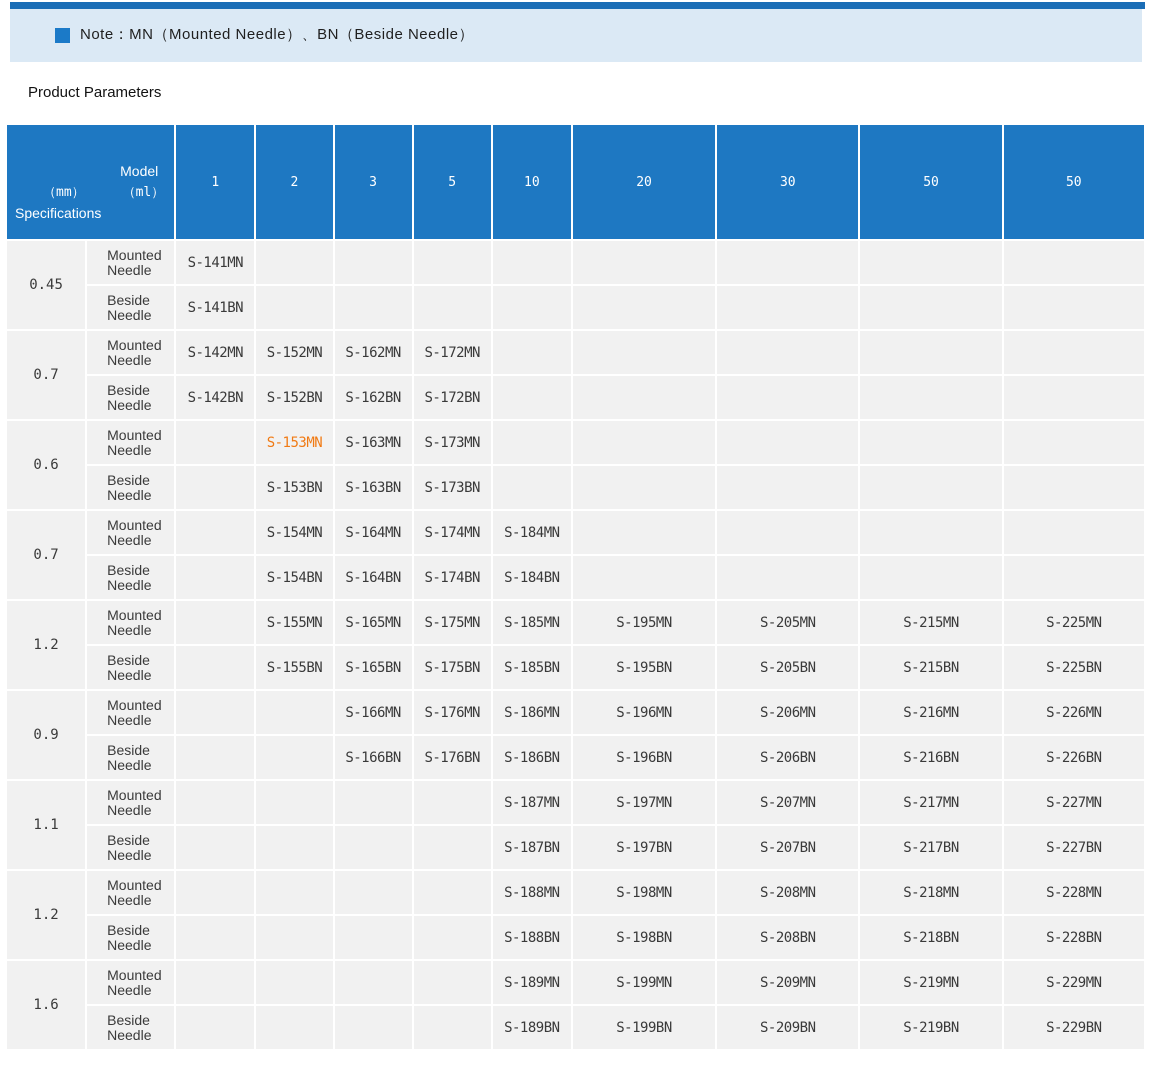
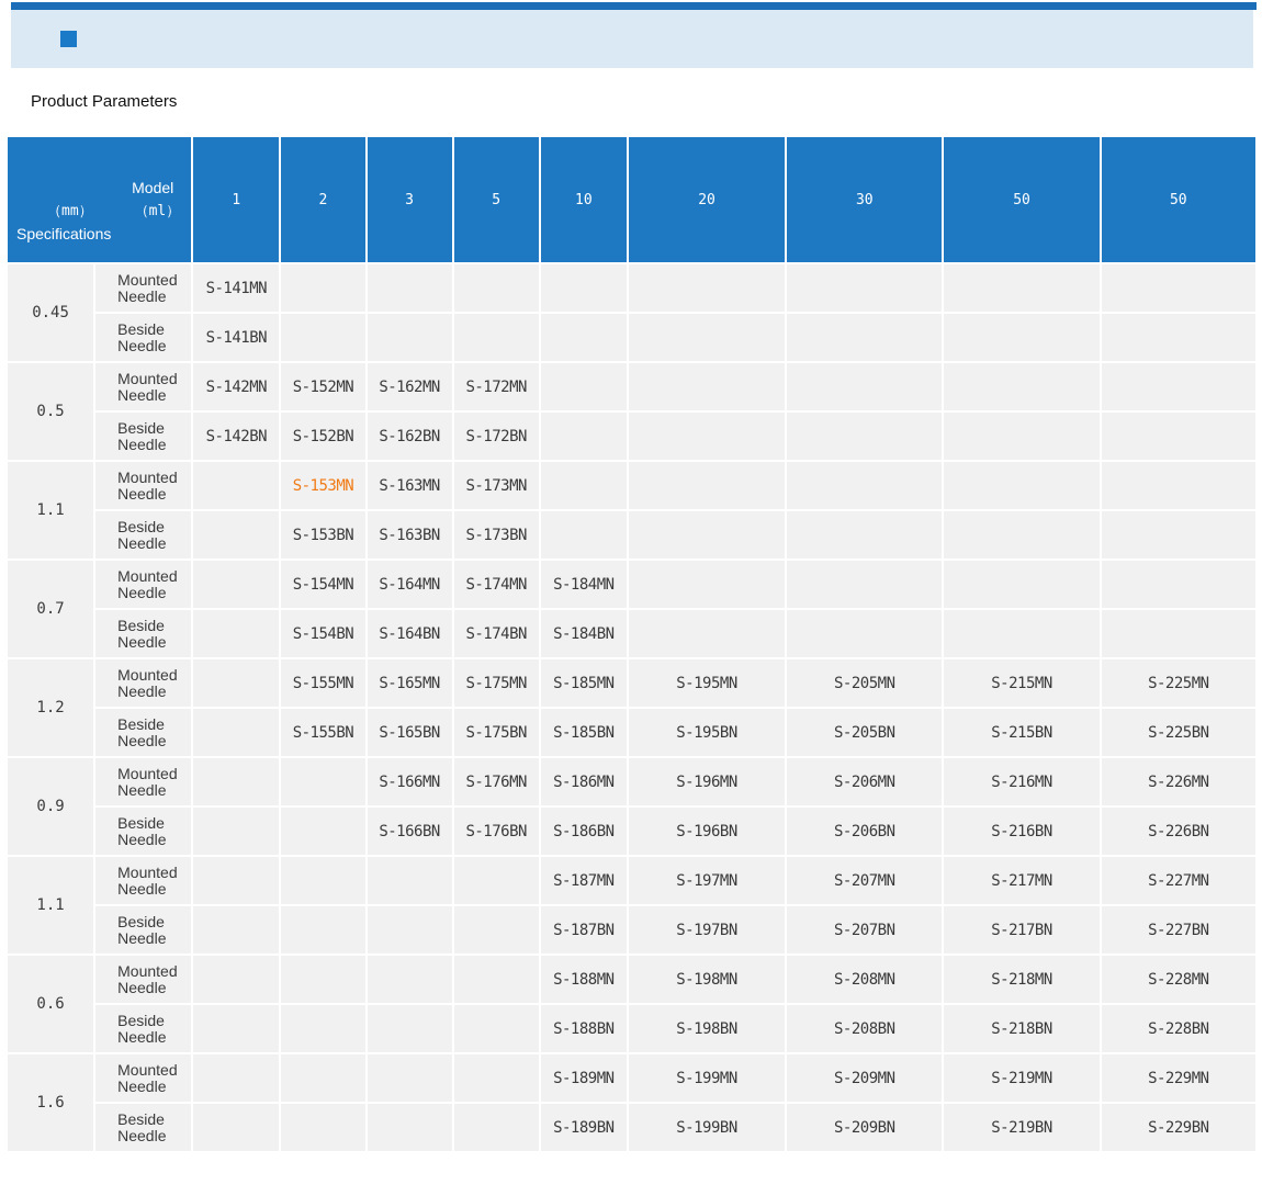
- Note：MN（Mounted Needle）、BN（Beside Needle）
  Product Parameters
  Model （ml） （mm） Specifications	1	2	3	5	10	20	30	50	50
  0.45	MountedNeedle	S-141MN
  BesideNeedle	S-141BN
- 0.7	MountedNeedle	S-142MN	S-152MN	S-162MN	S-172MN
+ 0.5	MountedNeedle	S-142MN	S-152MN	S-162MN	S-172MN
  BesideNeedle	S-142BN	S-152BN	S-162BN	S-172BN
- 0.6	MountedNeedle		S-153MN	S-163MN	S-173MN
+ 1.1	MountedNeedle		S-153MN	S-163MN	S-173MN
  BesideNeedle		S-153BN	S-163BN	S-173BN
  0.7	MountedNeedle		S-154MN	S-164MN	S-174MN	S-184MN
  BesideNeedle		S-154BN	S-164BN	S-174BN	S-184BN
  1.2	MountedNeedle		S-155MN	S-165MN	S-175MN	S-185MN	S-195MN	S-205MN	S-215MN	S-225MN
  BesideNeedle		S-155BN	S-165BN	S-175BN	S-185BN	S-195BN	S-205BN	S-215BN	S-225BN
  0.9	MountedNeedle			S-166MN	S-176MN	S-186MN	S-196MN	S-206MN	S-216MN	S-226MN
  BesideNeedle			S-166BN	S-176BN	S-186BN	S-196BN	S-206BN	S-216BN	S-226BN
  1.1	MountedNeedle					S-187MN	S-197MN	S-207MN	S-217MN	S-227MN
  BesideNeedle					S-187BN	S-197BN	S-207BN	S-217BN	S-227BN
- 1.2	MountedNeedle					S-188MN	S-198MN	S-208MN	S-218MN	S-228MN
+ 0.6	MountedNeedle					S-188MN	S-198MN	S-208MN	S-218MN	S-228MN
  BesideNeedle					S-188BN	S-198BN	S-208BN	S-218BN	S-228BN
  1.6	MountedNeedle					S-189MN	S-199MN	S-209MN	S-219MN	S-229MN
  BesideNeedle					S-189BN	S-199BN	S-209BN	S-219BN	S-229BN
